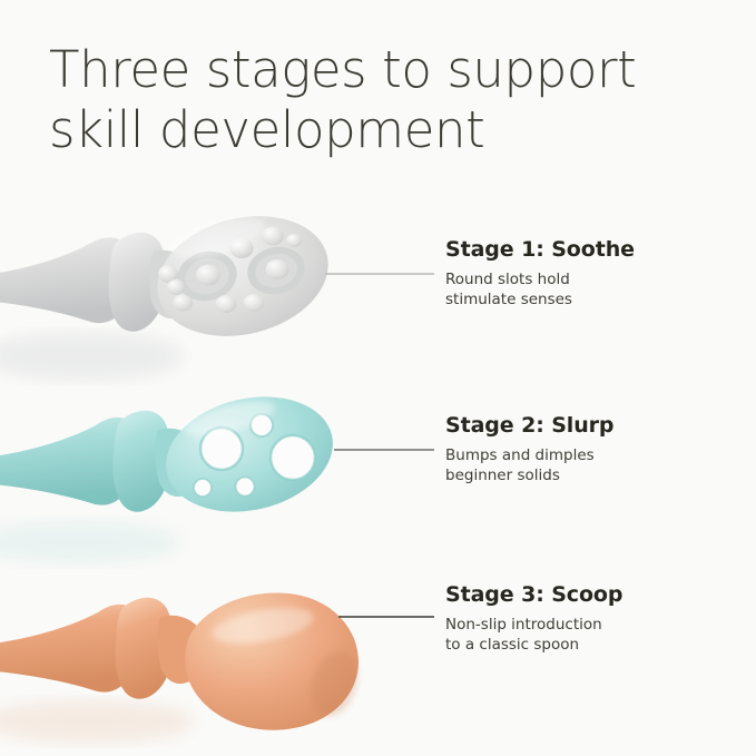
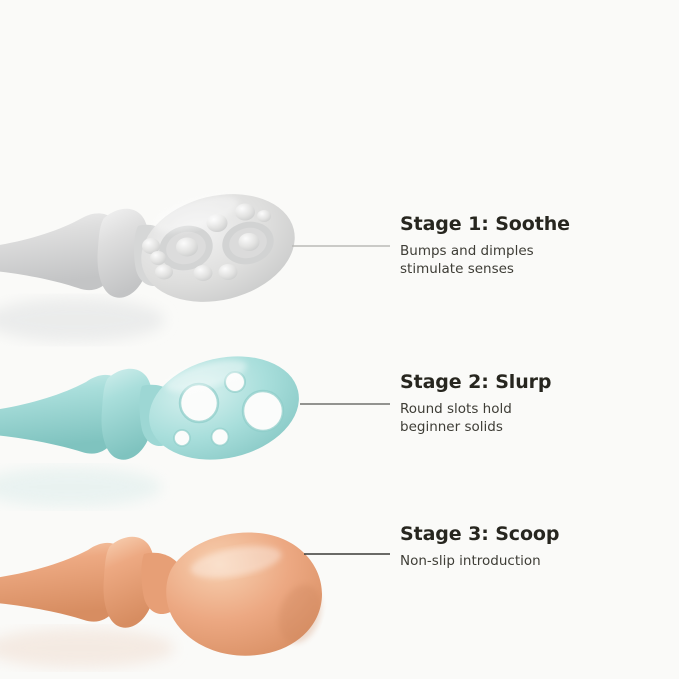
- Three stages to support
- skill development
  Stage 1: Soothe
- Round slots hold
+ Bumps and dimples
  stimulate senses
  Stage 2: Slurp
- Bumps and dimples
+ Round slots hold
  beginner solids
  Stage 3: Scoop
  Non-slip introduction
- to a classic spoon
